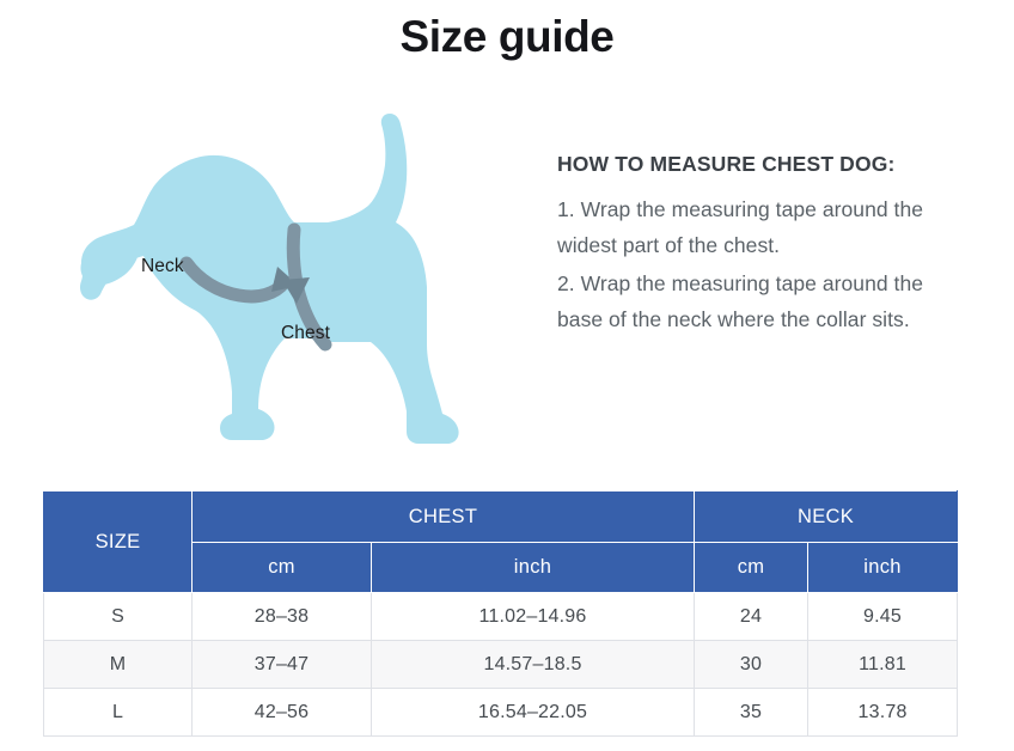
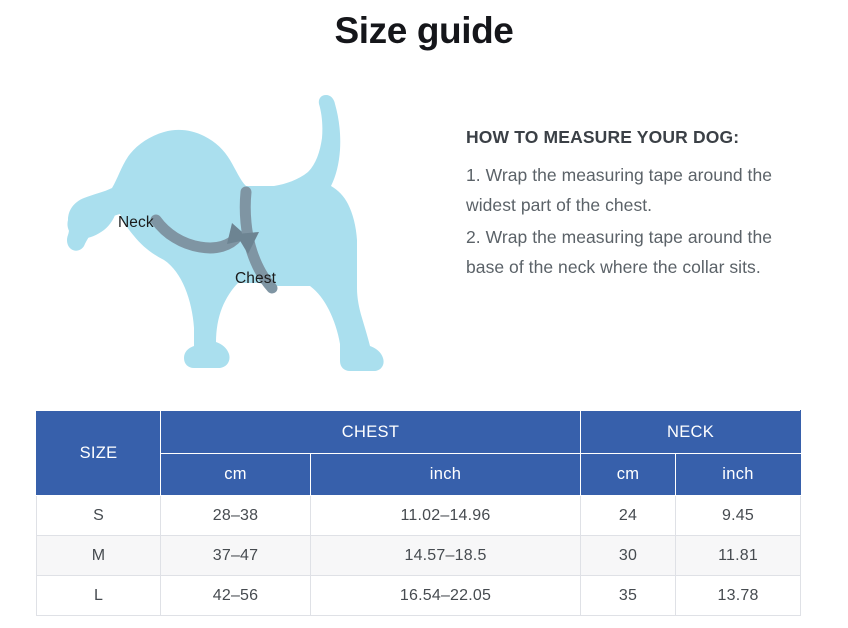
  Size guide
  Neck
  Chest
- HOW TO MEASURE CHEST DOG:
+ HOW TO MEASURE YOUR DOG:
  1. Wrap the measuring tape around the widest part of the chest.
  2. Wrap the measuring tape around the base of the neck where the collar sits.
  SIZE	CHEST	NECK
  cm	inch	cm	inch
  S	28–38	11.02–14.96	24	9.45
  M	37–47	14.57–18.5	30	11.81
  L	42–56	16.54–22.05	35	13.78
